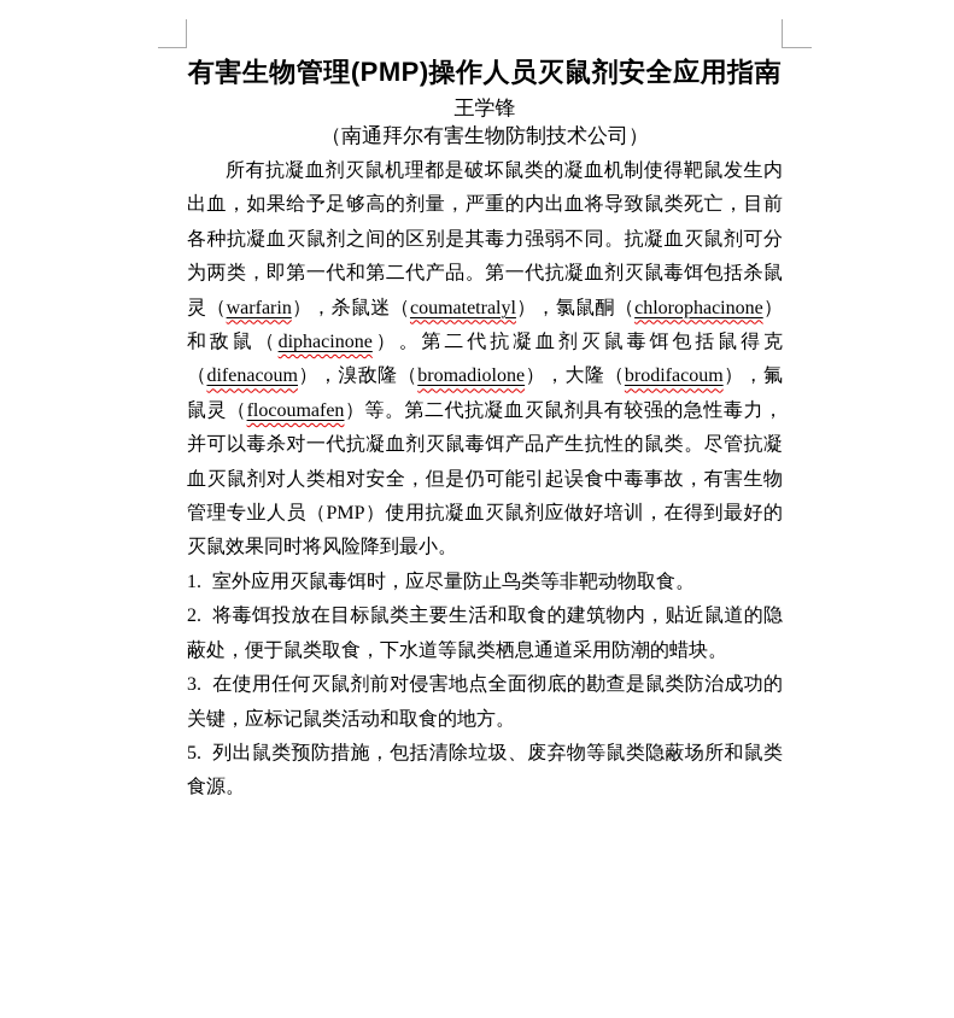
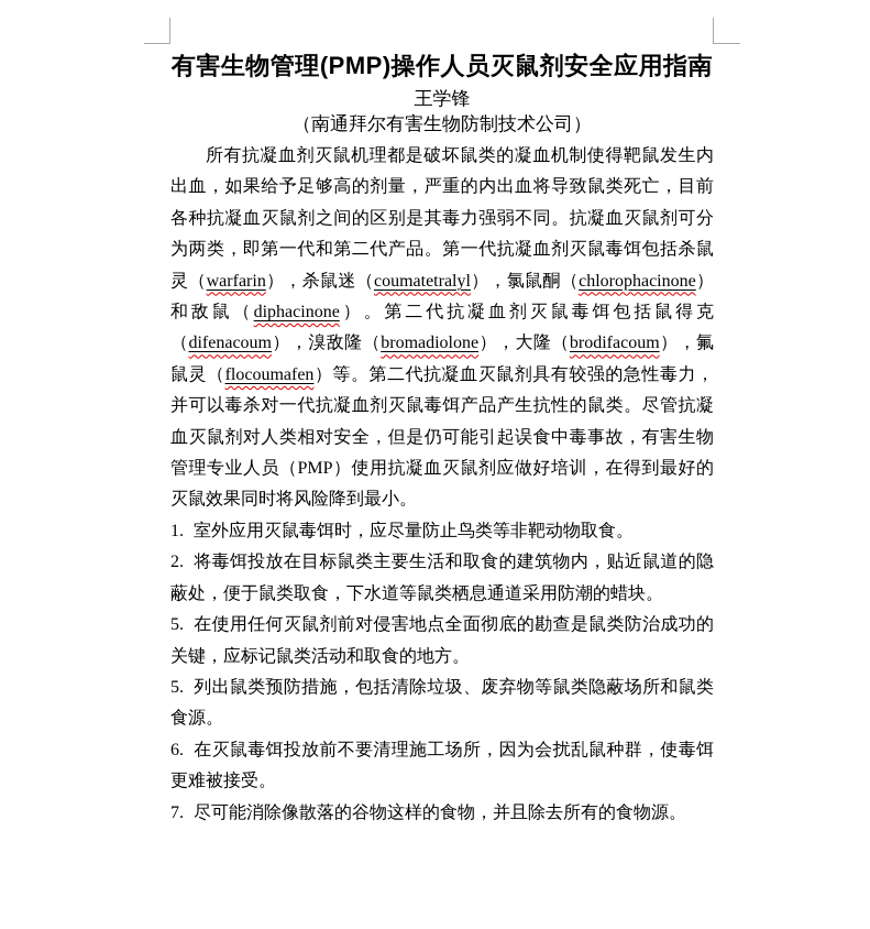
  有害生物管理(PMP)操作人员灭鼠剂安全应用指南
  王学锋
  （南通拜尔有害生物防制技术公司）
  所有抗凝血剂灭鼠机理都是破坏鼠类的凝血机制使得靶鼠发生内出血，如果给予足够高的剂量，严重的内出血将导致鼠类死亡，目前各种抗凝血灭鼠剂之间的区别是其毒力强弱不同。抗凝血灭鼠剂可分为两类，即第一代和第二代产品。第一代抗凝血剂灭鼠毒饵包括杀鼠灵（warfarin），杀鼠迷（coumatetralyl），氯鼠酮（chlorophacinone）和敌鼠（diphacinone）。第二代抗凝血剂灭鼠毒饵包括鼠得克（difenacoum），溴敌隆（bromadiolone），大隆（brodifacoum），氟鼠灵（flocoumafen）等。第二代抗凝血灭鼠剂具有较强的急性毒力，并可以毒杀对一代抗凝血剂灭鼠毒饵产品产生抗性的鼠类。尽管抗凝血灭鼠剂对人类相对安全，但是仍可能引起误食中毒事故，有害生物管理专业人员（PMP）使用抗凝血灭鼠剂应做好培训，在得到最好的灭鼠效果同时将风险降到最小。
  1. 室外应用灭鼠毒饵时，应尽量防止鸟类等非靶动物取食。
  2. 将毒饵投放在目标鼠类主要生活和取食的建筑物内，贴近鼠道的隐蔽处，便于鼠类取食，下水道等鼠类栖息通道采用防潮的蜡块。
- 3. 在使用任何灭鼠剂前对侵害地点全面彻底的勘查是鼠类防治成功的关键，应标记鼠类活动和取食的地方。
+ 5. 在使用任何灭鼠剂前对侵害地点全面彻底的勘查是鼠类防治成功的关键，应标记鼠类活动和取食的地方。
  5. 列出鼠类预防措施，包括清除垃圾、废弃物等鼠类隐蔽场所和鼠类食源。
+ 6. 在灭鼠毒饵投放前不要清理施工场所，因为会扰乱鼠种群，使毒饵更难被接受。
+ 7. 尽可能消除像散落的谷物这样的食物，并且除去所有的食物源。
